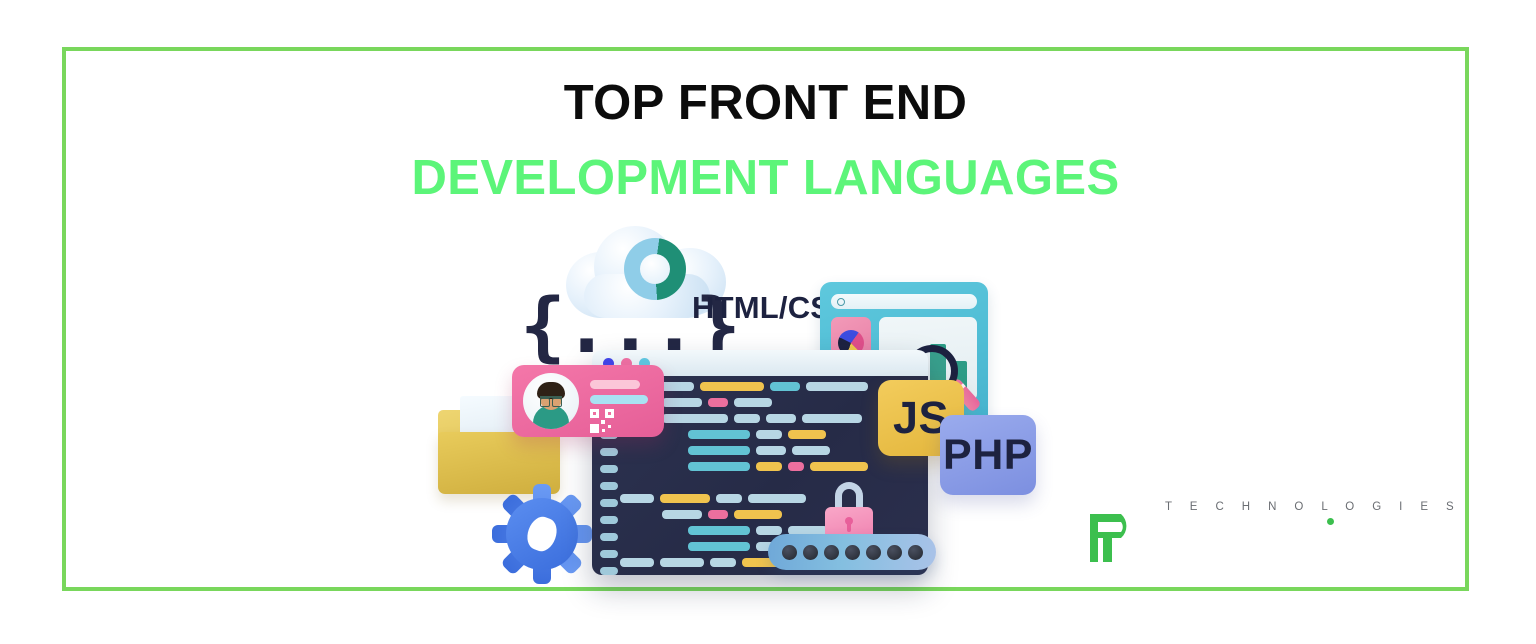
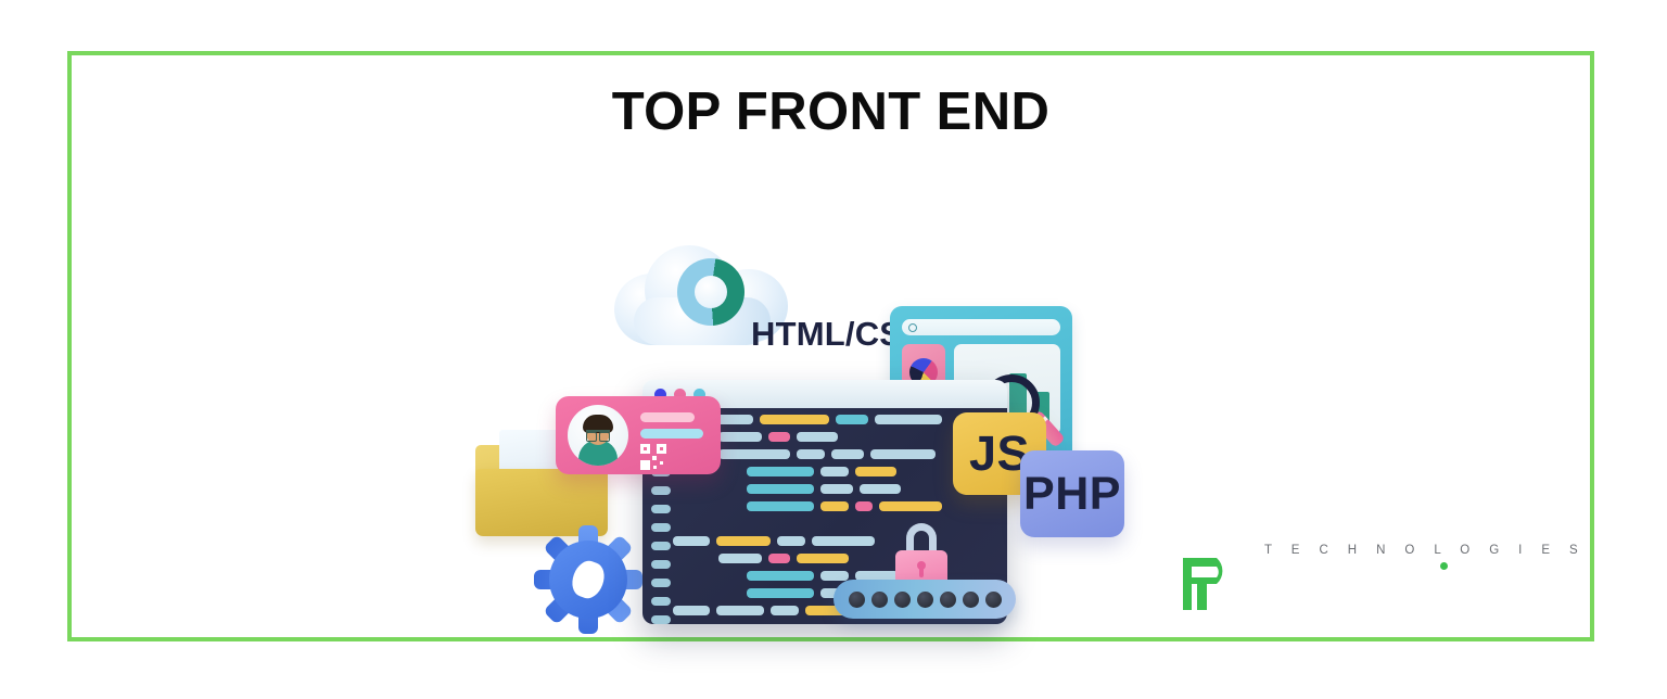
  TOP FRONT END
- DEVELOPMENT LANGUAGES
- {...}
  HTML/C
  JS
  PHP
  T E C H N O L O G I E S
